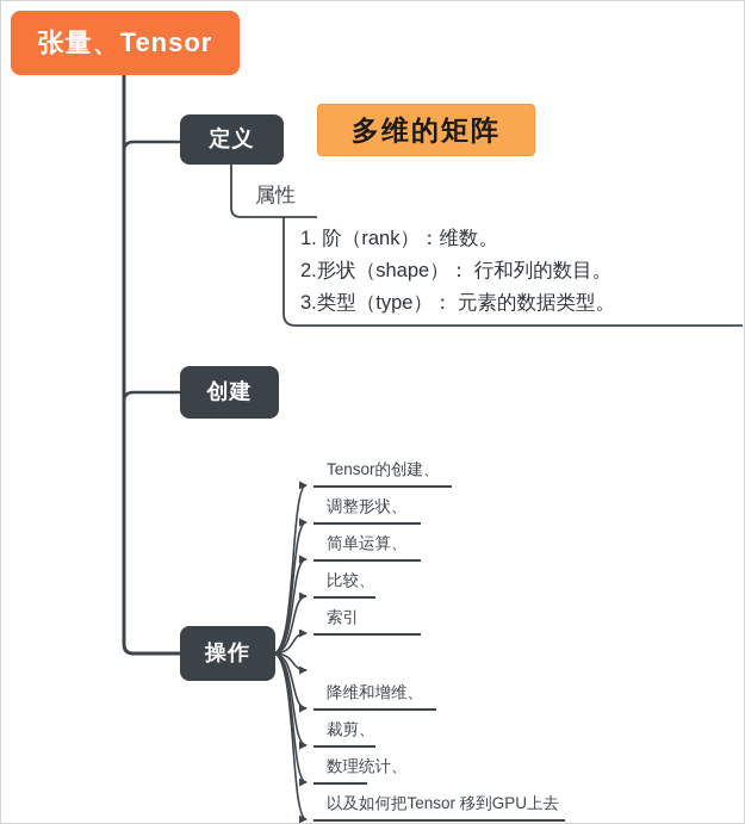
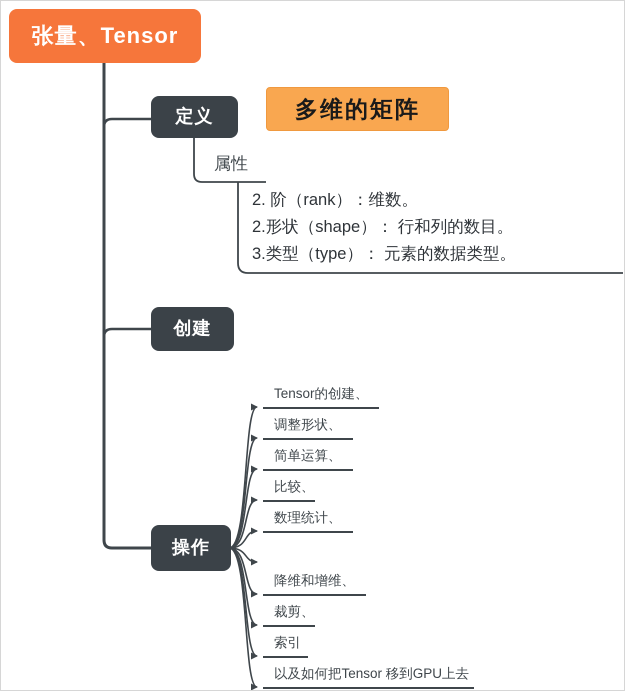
  张量、Tensor
  定义
  多维的矩阵
  属性
- 1. 阶（rank）：维数。
+ 2. 阶（rank）：维数。
  2.形状（shape）： 行和列的数目。
  3.类型（type）： 元素的数据类型。
  创建
  操作
  Tensor的创建、
  调整形状、
  简单运算、
  比较、
- 索引
+ 数理统计、
  降维和增维、
  裁剪、
- 数理统计、
+ 索引
  以及如何把Tensor 移到GPU上去
